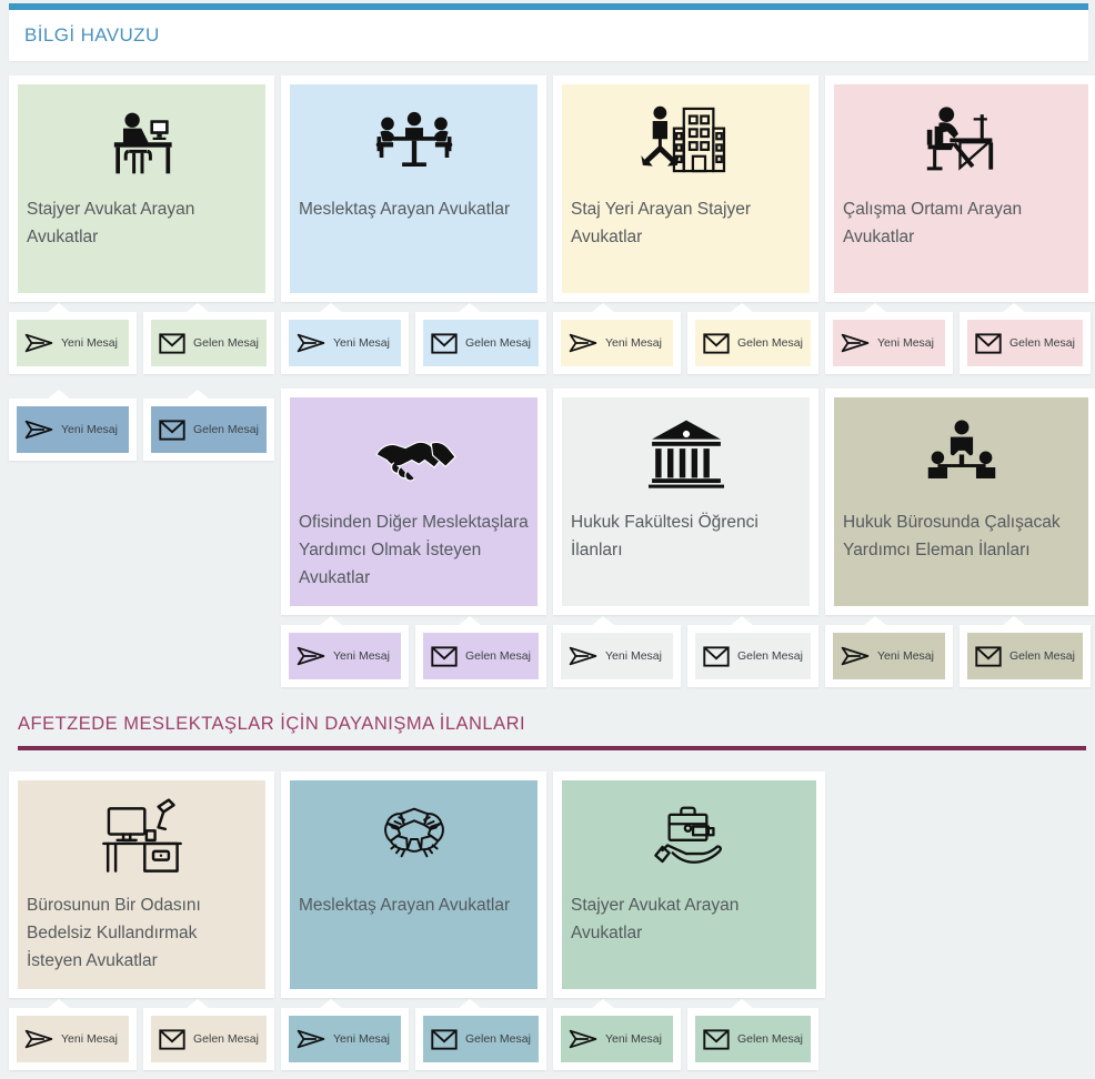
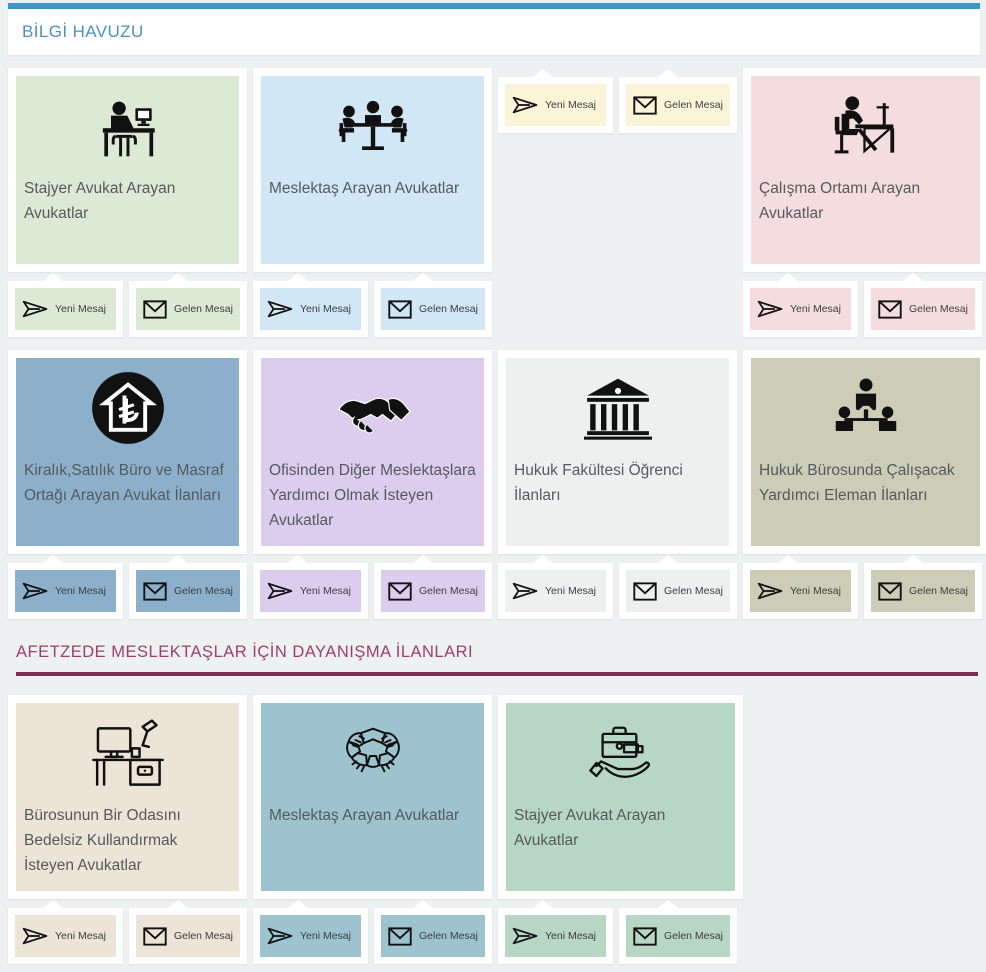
  BİLGİ HAVUZU
  Stajyer Avukat Arayan Avukatlar
  Yeni Mesaj
  Gelen Mesaj
  Meslektaş Arayan Avukatlar
  Yeni Mesaj
  Gelen Mesaj
- Staj Yeri Arayan Stajyer Avukatlar
  Yeni Mesaj
  Gelen Mesaj
  Çalışma Ortamı Arayan Avukatlar
  Yeni Mesaj
  Gelen Mesaj
+ Kiralık,Satılık Büro ve Masraf Ortağı Arayan Avukat İlanları
  Yeni Mesaj
  Gelen Mesaj
  Ofisinden Diğer Meslektaşlara Yardımcı Olmak İsteyen Avukatlar
  Yeni Mesaj
  Gelen Mesaj
  Hukuk Fakültesi Öğrenci İlanları
  Yeni Mesaj
  Gelen Mesaj
  Hukuk Bürosunda Çalışacak Yardımcı Eleman İlanları
  Yeni Mesaj
  Gelen Mesaj
  AFETZEDE MESLEKTAŞLAR İÇİN DAYANIŞMA İLANLARI
  Bürosunun Bir Odasını Bedelsiz Kullandırmak İsteyen Avukatlar
  Yeni Mesaj
  Gelen Mesaj
  Meslektaş Arayan Avukatlar
  Yeni Mesaj
  Gelen Mesaj
  Stajyer Avukat Arayan Avukatlar
  Yeni Mesaj
  Gelen Mesaj
